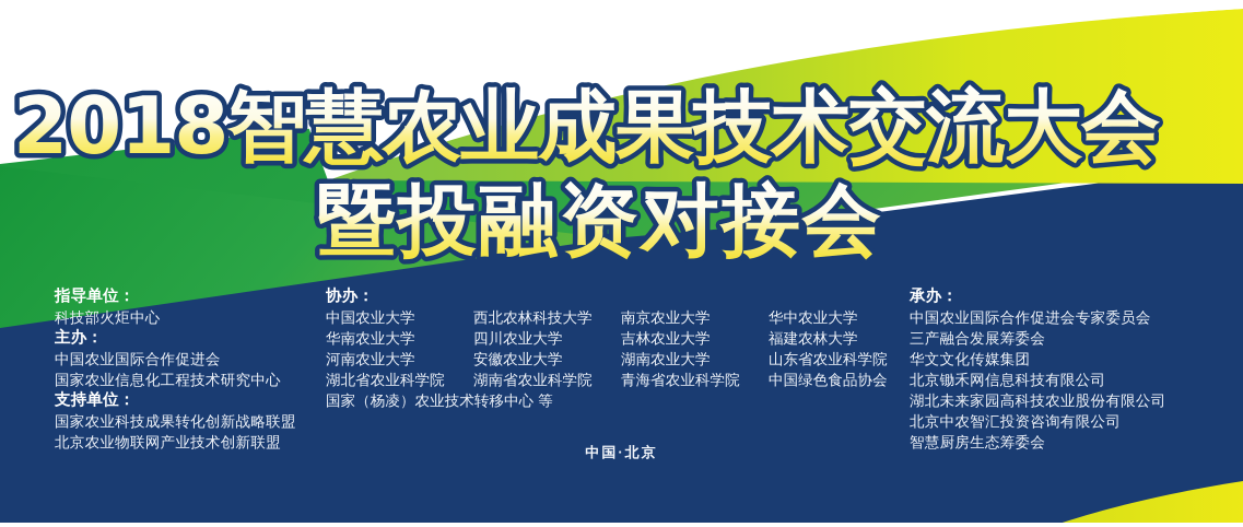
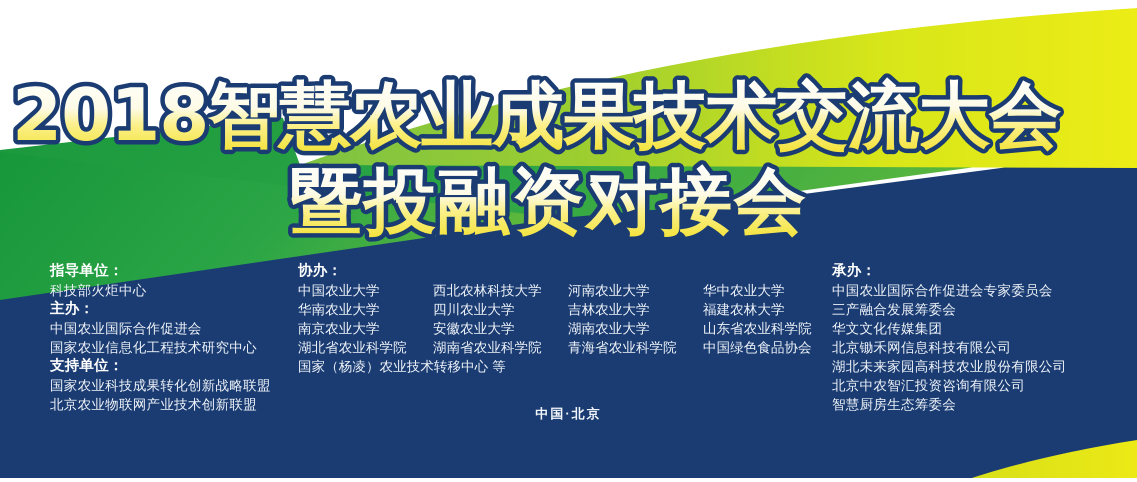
  2018智慧农业成果技术交流大会
  暨投融资对接会
  指导单位：
  科技部火炬中心
  主办：
  中国农业国际合作促进会
  国家农业信息化工程技术研究中心
  支持单位：
  国家农业科技成果转化创新战略联盟
  北京农业物联网产业技术创新联盟
  协办：
  中国农业大学
  西北农林科技大学
- 南京农业大学
+ 河南农业大学
  华中农业大学
  华南农业大学
  四川农业大学
  吉林农业大学
  福建农林大学
- 河南农业大学
+ 南京农业大学
  安徽农业大学
  湖南农业大学
  山东省农业科学院
  湖北省农业科学院
  湖南省农业科学院
  青海省农业科学院
  中国绿色食品协会
  国家（杨凌）农业技术转移中心 等
  承办：
  中国农业国际合作促进会专家委员会
  三产融合发展筹委会
  华文文化传媒集团
  北京锄禾网信息科技有限公司
  湖北未来家园高科技农业股份有限公司
  北京中农智汇投资咨询有限公司
  智慧厨房生态筹委会
  中国·北京
